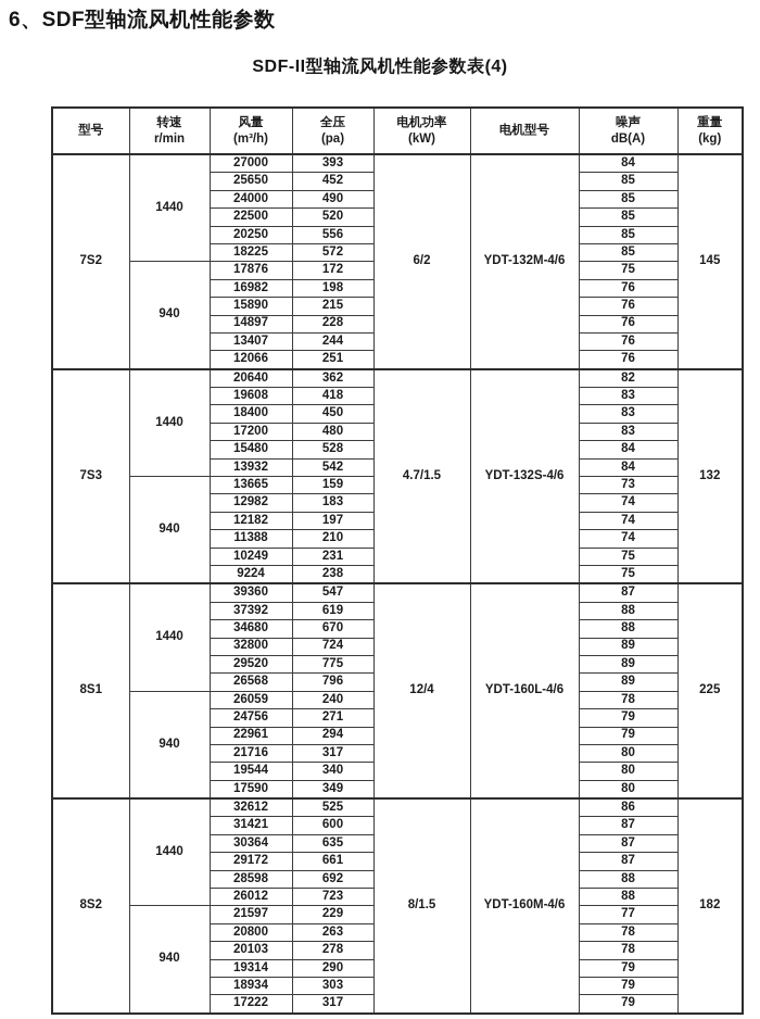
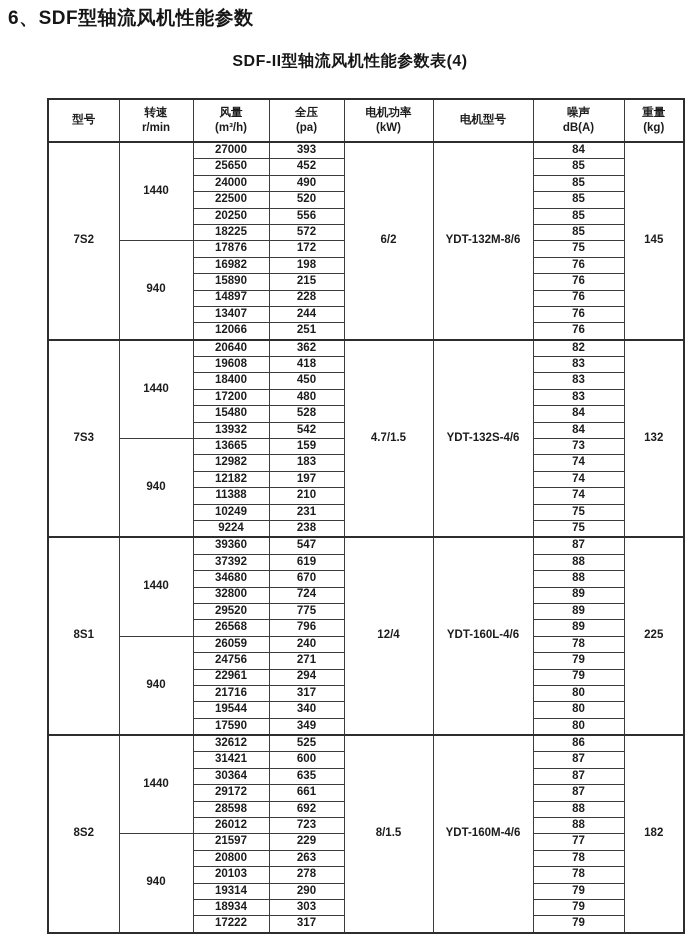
  6、SDF型轴流风机性能参数
  SDF-II型轴流风机性能参数表(4)
  型号	转速r/min	风量(m³/h)	全压(pa)	电机功率(kW)	电机型号	噪声dB(A)	重量(kg)
- 7S2	1440	27000	393	6/2	YDT-132M-4/6	84	145
+ 7S2	1440	27000	393	6/2	YDT-132M-8/6	84	145
  25650	452	85
  24000	490	85
  22500	520	85
  20250	556	85
  18225	572	85
  940	17876	172	75
  16982	198	76
  15890	215	76
  14897	228	76
  13407	244	76
  12066	251	76
  7S3	1440	20640	362	4.7/1.5	YDT-132S-4/6	82	132
  19608	418	83
  18400	450	83
  17200	480	83
  15480	528	84
  13932	542	84
  940	13665	159	73
  12982	183	74
  12182	197	74
  11388	210	74
  10249	231	75
  9224	238	75
  8S1	1440	39360	547	12/4	YDT-160L-4/6	87	225
  37392	619	88
  34680	670	88
  32800	724	89
  29520	775	89
  26568	796	89
  940	26059	240	78
  24756	271	79
  22961	294	79
  21716	317	80
  19544	340	80
  17590	349	80
  8S2	1440	32612	525	8/1.5	YDT-160M-4/6	86	182
  31421	600	87
  30364	635	87
  29172	661	87
  28598	692	88
  26012	723	88
  940	21597	229	77
  20800	263	78
  20103	278	78
  19314	290	79
  18934	303	79
  17222	317	79
